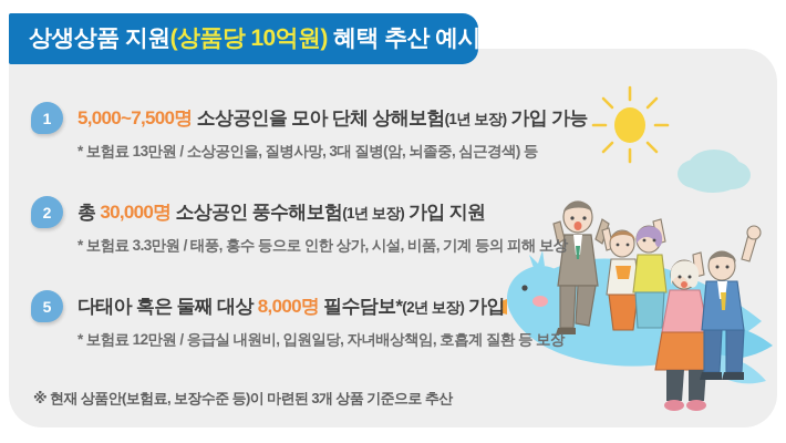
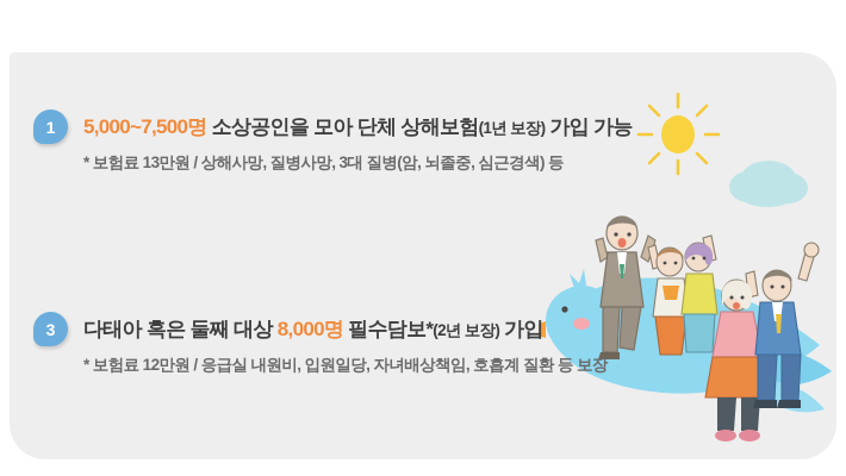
  1
  5,000~7,500명 소상공인을 모아 단체 상해보험(1년 보장) 가입 가능
- * 보험료 13만원 / 소상공인을, 질병사망, 3대 질병(암, 뇌졸중, 심근경색) 등
+ * 보험료 13만원 / 상해사망, 질병사망, 3대 질병(암, 뇌졸중, 심근경색) 등
- 2
- 총 30,000명 소상공인 풍수해보험(1년 보장) 가입 지원
- * 보험료 3.3만원 / 태풍, 홍수 등으로 인한 상가, 시설, 비품, 기계 등의 피해 보상
- 5
+ 3
  다태아 혹은 둘째 대상 8,000명 필수담보*(2년 보장) 가입
  * 보험료 12만원 / 응급실 내원비, 입원일당, 자녀배상책임, 호흡계 질환 등 보장
- ※ 현재 상품안(보험료, 보장수준 등)이 마련된 3개 상품 기준으로 추산
- 상생상품 지원(상품당 10억원) 혜택 추산 예시
